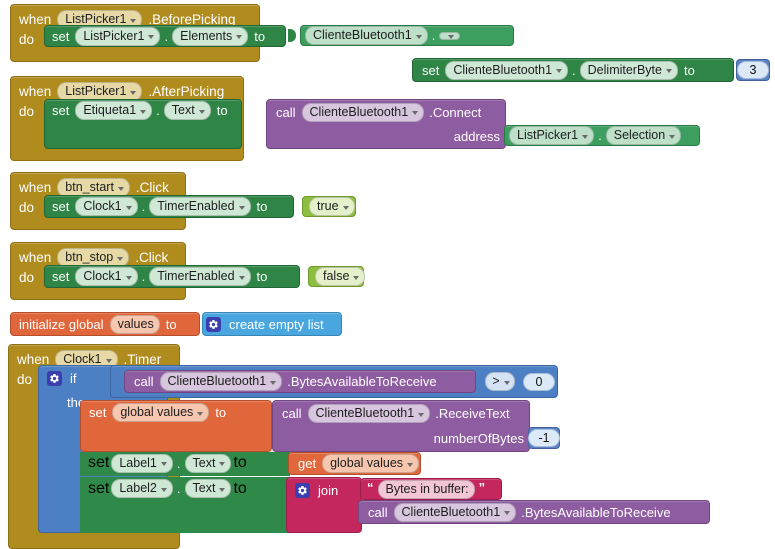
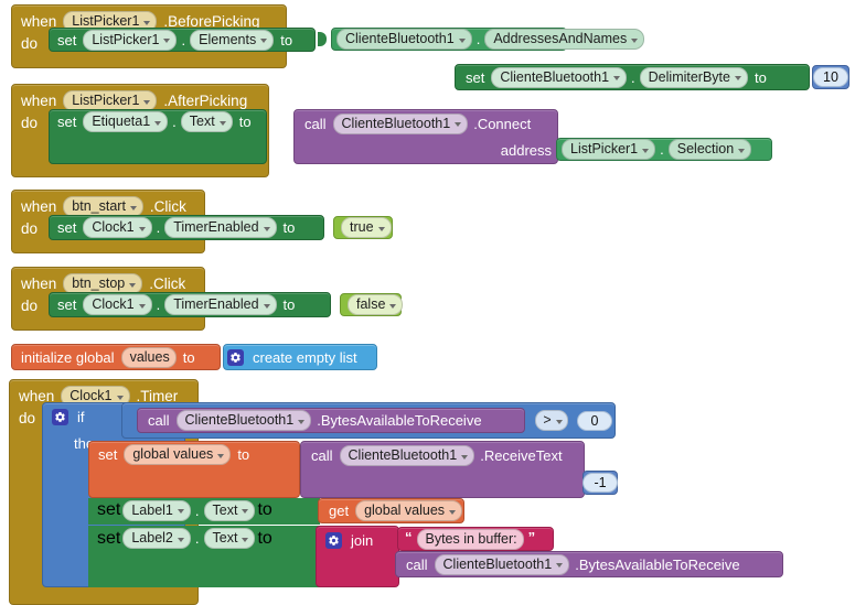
  when
  ListPicker1
  .BeforePicking
  do
  set
  ListPicker1
  .
  Elements
  to
  ClienteBluetooth1
  .
+ AddressesAndNames
  set
  ClienteBluetooth1
  .
  DelimiterByte
  to
- 3
+ 10
  when
  ListPicker1
  .AfterPicking
  do
  set
  Etiqueta1
  .
  Text
  to
  call
  ClienteBluetooth1
  .Connect
  address
  ListPicker1
  .
  Selection
  when
  btn_start
  .Click
  do
  set
  Clock1
  .
  TimerEnabled
  to
  true
  when
  btn_stop
  .Click
  do
  set
  Clock1
  .
  TimerEnabled
  to
  false
  initialize global
  values
  to
  create empty list
  when
  Clock1
  .Timer
  do
  if
  call
  ClienteBluetooth1
  .BytesAvailableToReceive
  >
  0
  set
  global values
  to
  call
  ClienteBluetooth1
  .ReceiveText
- numberOfBytes
  -1
  set
  Label1
  .
  Text
  to
  get
  global values
  set
  Label2
  .
  Text
  to
  join
  “
  Bytes in buffer:
  ”
  call
  ClienteBluetooth1
  .BytesAvailableToReceive
